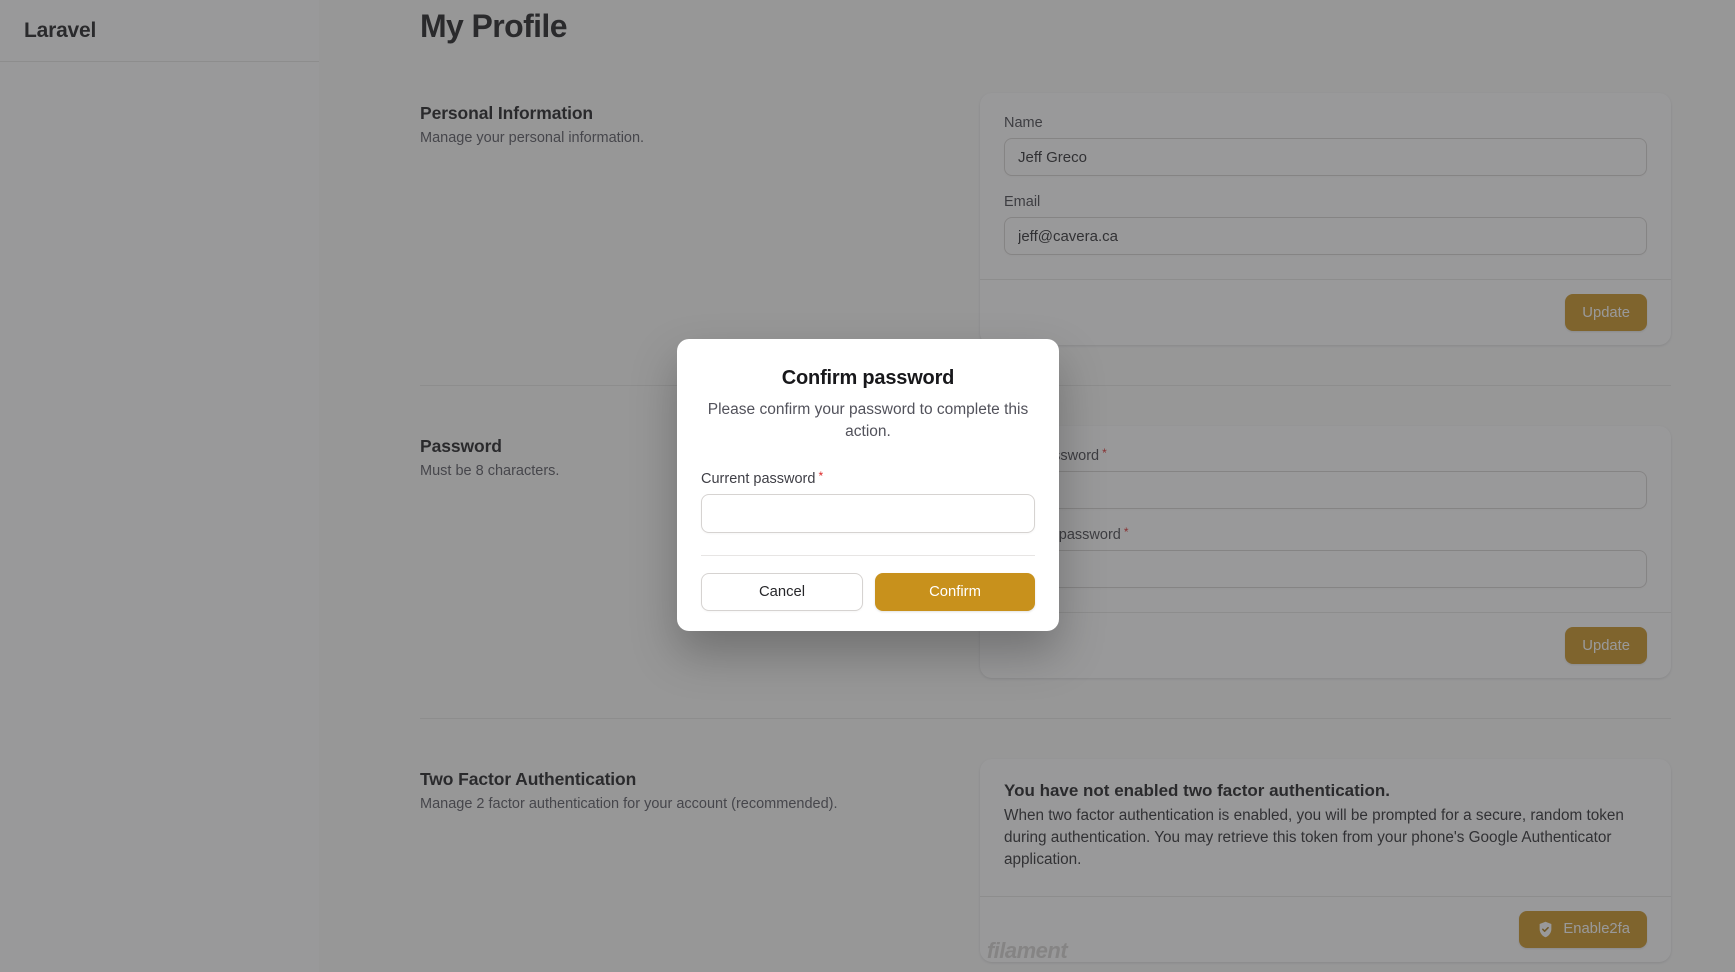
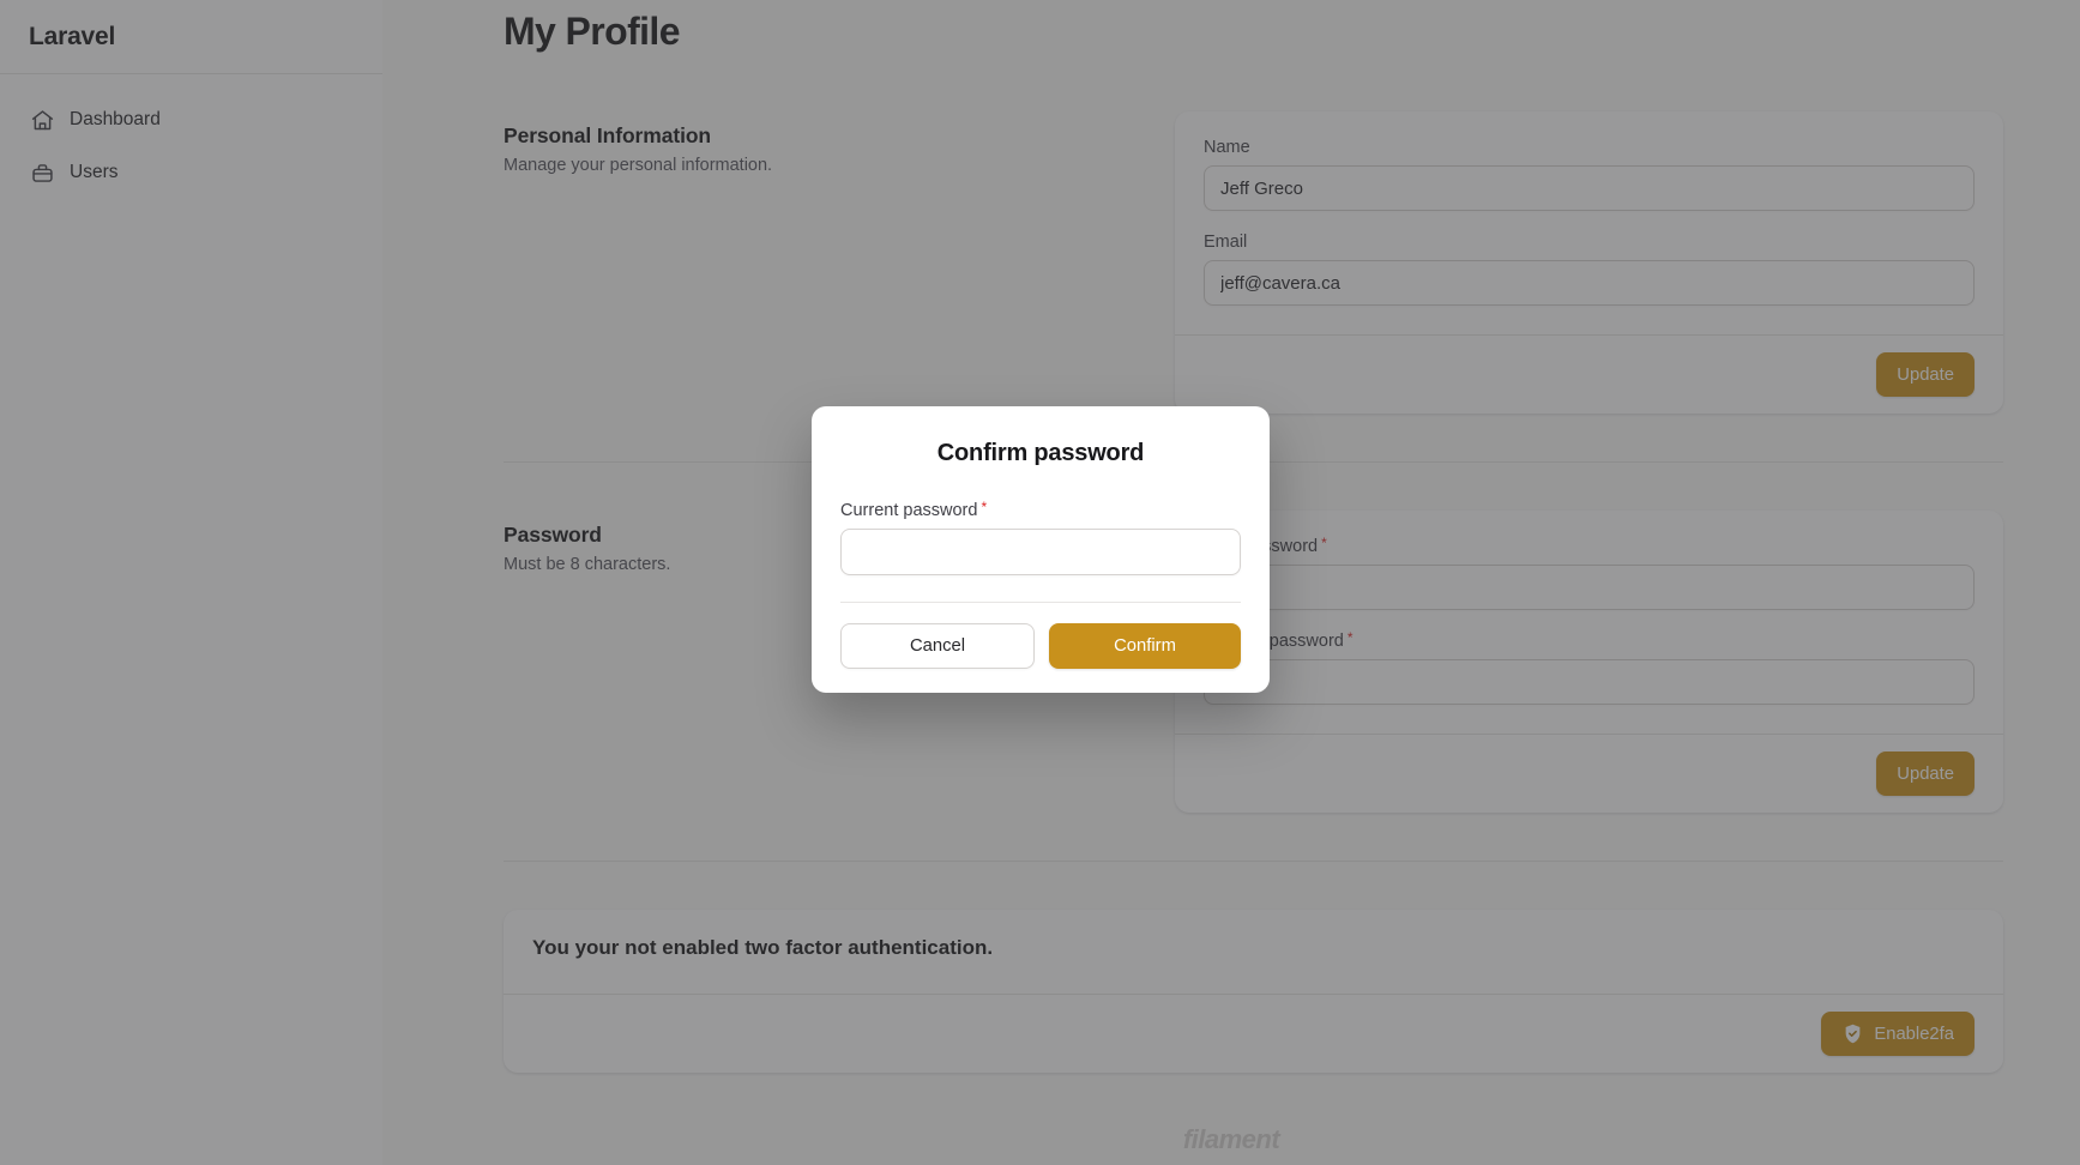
  Laravel
+ Dashboard
+ Users
  My Profile
  Personal Information
  Manage your personal information.
  Name
  Jeff Greco
  Email
  jeff@cavera.ca
  Update
  Password
  Must be 8 characters.
  *
  *
  Update
- Two Factor Authentication
- Manage 2 factor authentication for your account (recommended).
- You have not enabled two factor authentication.
+ You your not enabled two factor authentication.
- When two factor authentication is enabled, you will be prompted for a secure, random token during authentication. You may retrieve this token from your phone's Google Authenticator application.
  Enable2fa
  Confirm password
- Please confirm your password to complete this action.
  Current password
  *
  Cancel
  Confirm
